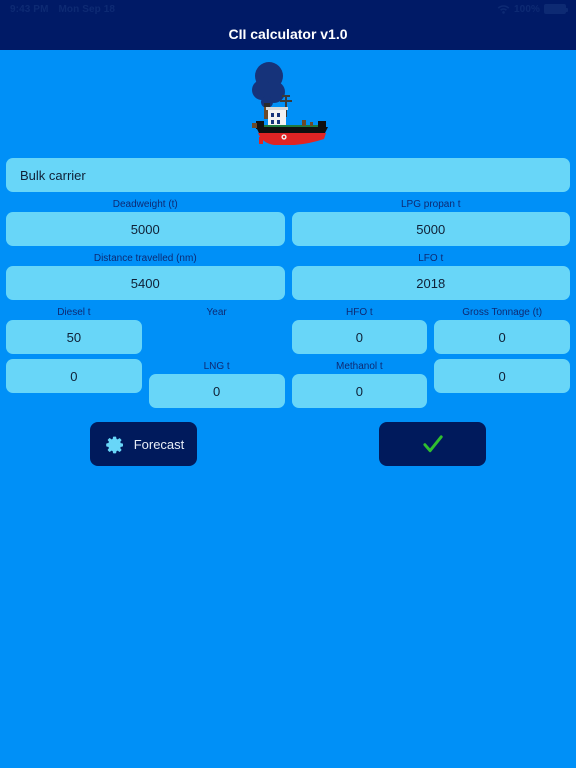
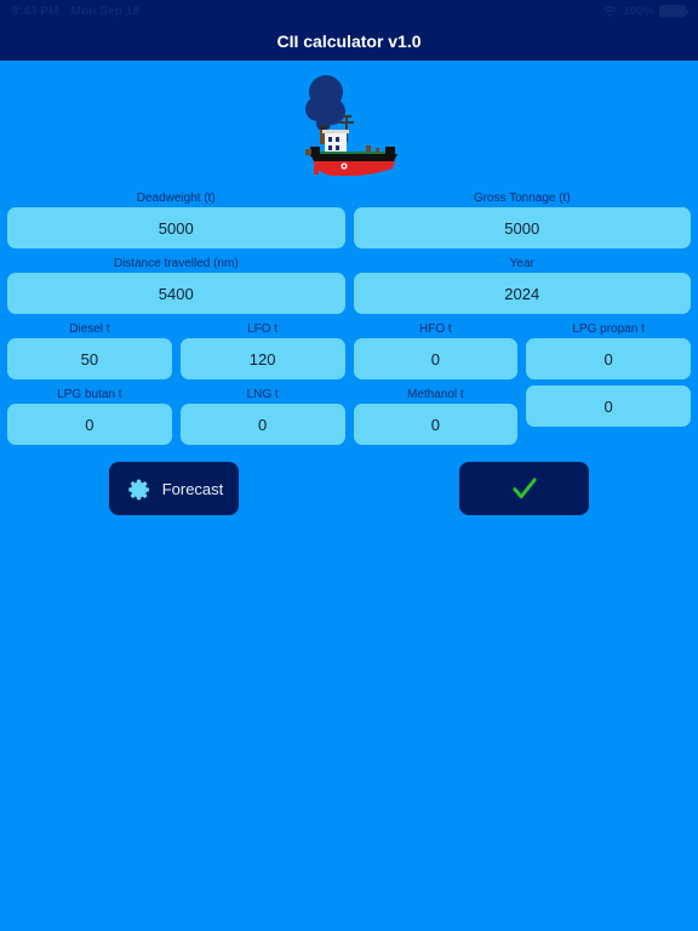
  CII calculator v1.0
- Bulk carrier
  Deadweight (t)
  5000
- LPG propan t
+ Gross Tonnage (t)
  5000
  Distance travelled (nm)
  5400
- LFO t
+ Year
- 2018
+ 2024
  Diesel t
  50
- Year
+ LFO t
+ 120
  HFO t
  0
- Gross Tonnage (t)
+ LPG propan t
  0
+ LPG butan t
  0
  LNG t
  0
  Methanol t
  0
  0
  Forecast
